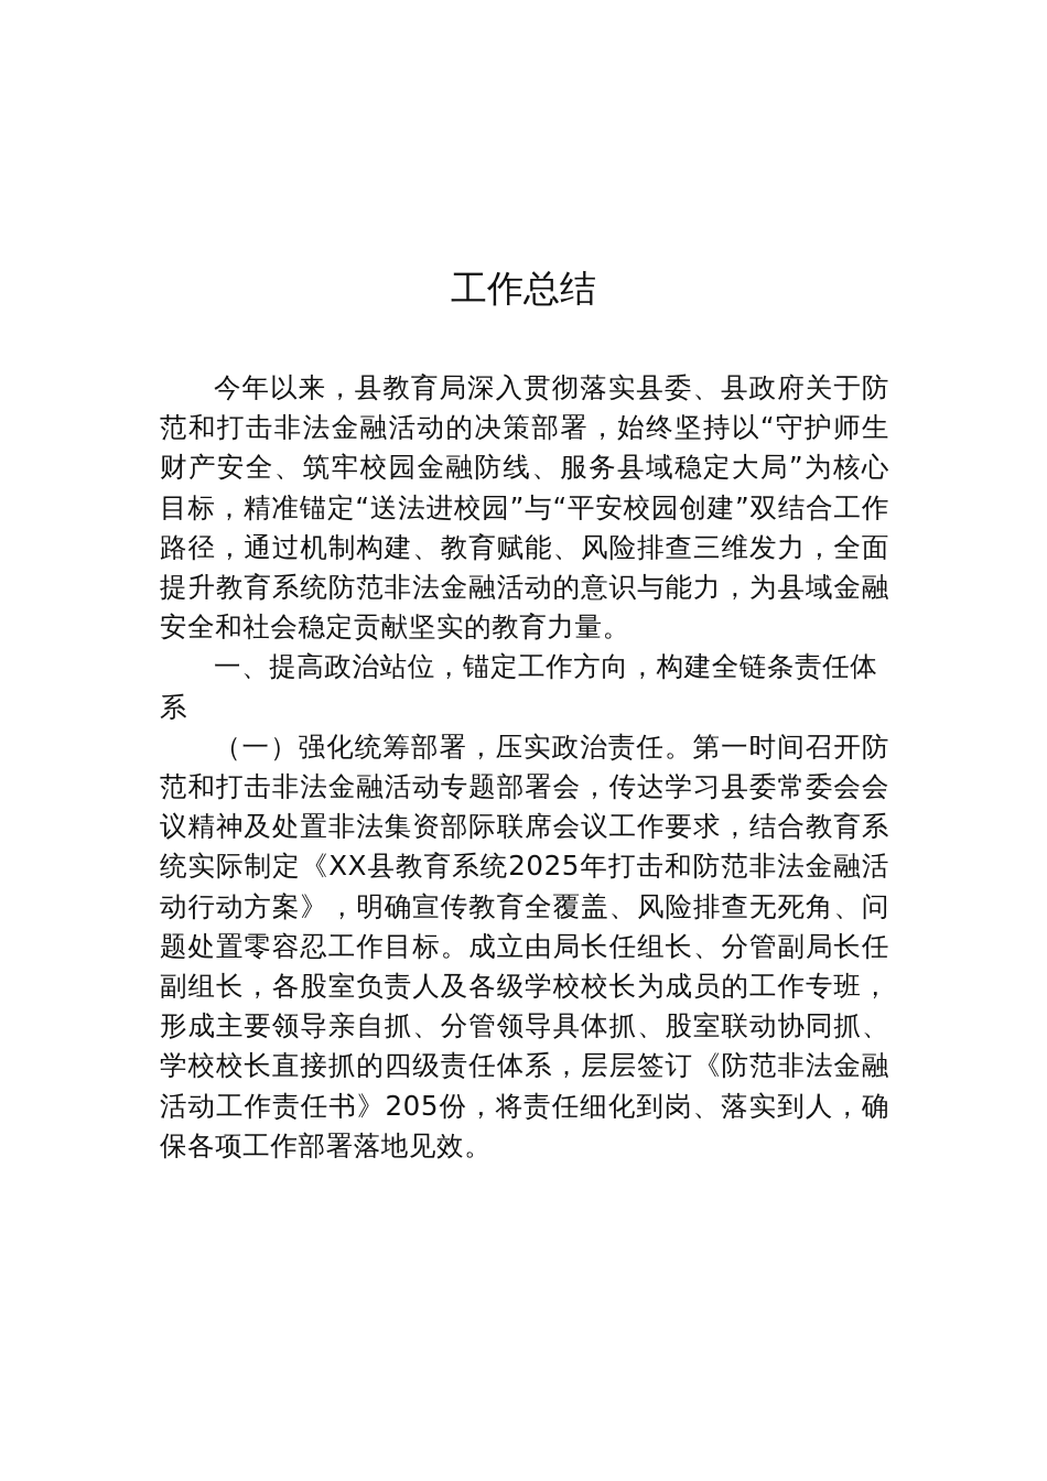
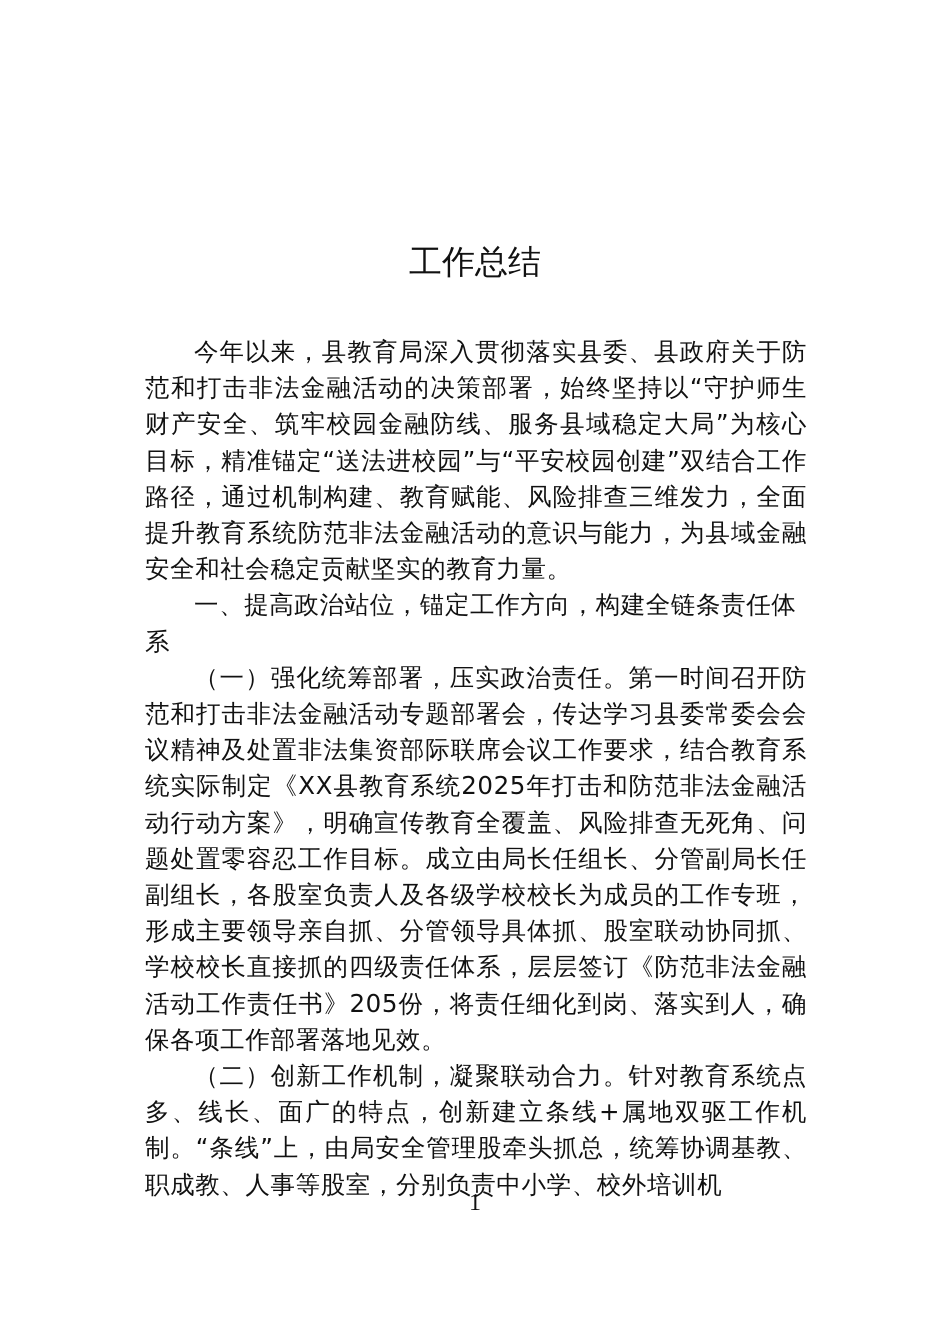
  工作总结
  今年以来，县教育局深入贯彻落实县委、县政府关于防范和打击非法金融活动的决策部署，始终坚持以“守护师生财产安全、筑牢校园金融防线、服务县域稳定大局”为核心目标，精准锚定“送法进校园”与“平安校园创建”双结合工作路径，通过机制构建、教育赋能、风险排查三维发力，全面提升教育系统防范非法金融活动的意识与能力，为县域金融安全和社会稳定贡献坚实的教育力量。
  一、提高政治站位，锚定工作方向，构建全链条责任体系
  （一）强化统筹部署，压实政治责任。第一时间召开防范和打击非法金融活动专题部署会，传达学习县委常委会会议精神及处置非法集资部际联席会议工作要求，结合教育系统实际制定《XX县教育系统2025年打击和防范非法金融活动行动方案》，明确宣传教育全覆盖、风险排查无死角、问题处置零容忍工作目标。成立由局长任组长、分管副局长任副组长，各股室负责人及各级学校校长为成员的工作专班，形成主要领导亲自抓、分管领导具体抓、股室联动协同抓、学校校长直接抓的四级责任体系，层层签订《防范非法金融活动工作责任书》205份，将责任细化到岗、落实到人，确保各项工作部署落地见效。
+ （二）创新工作机制，凝聚联动合力。针对教育系统点多、线长、面广的特点，创新建立条线+属地双驱工作机制。“条线”上，由局安全管理股牵头抓总，统筹协调基教、职成教、人事等股室，分别负责中小学、校外培训机
+ 1
